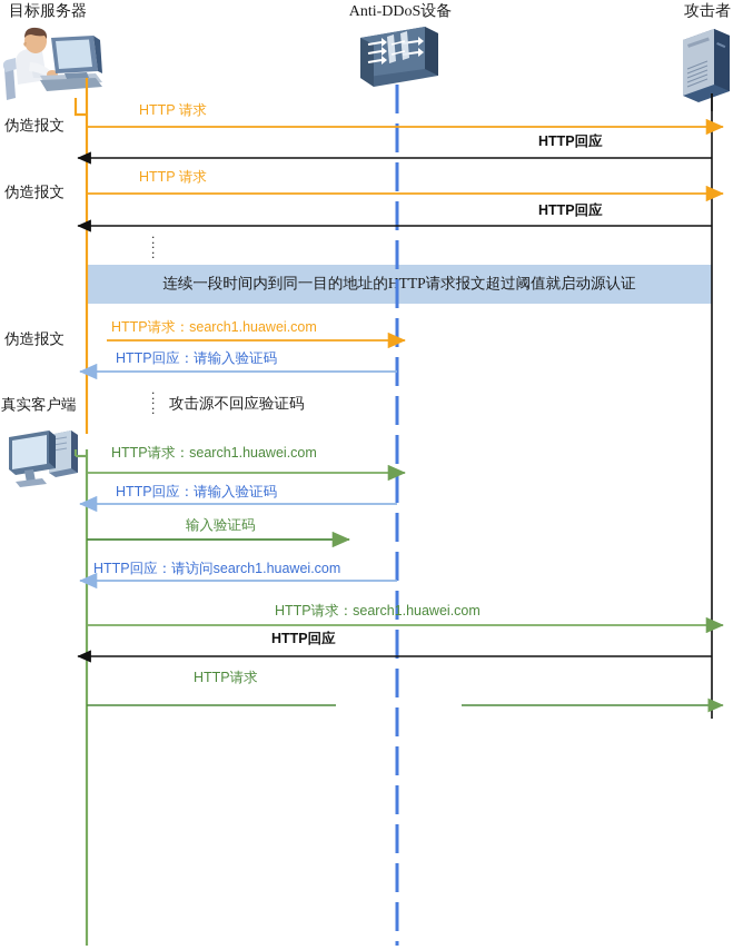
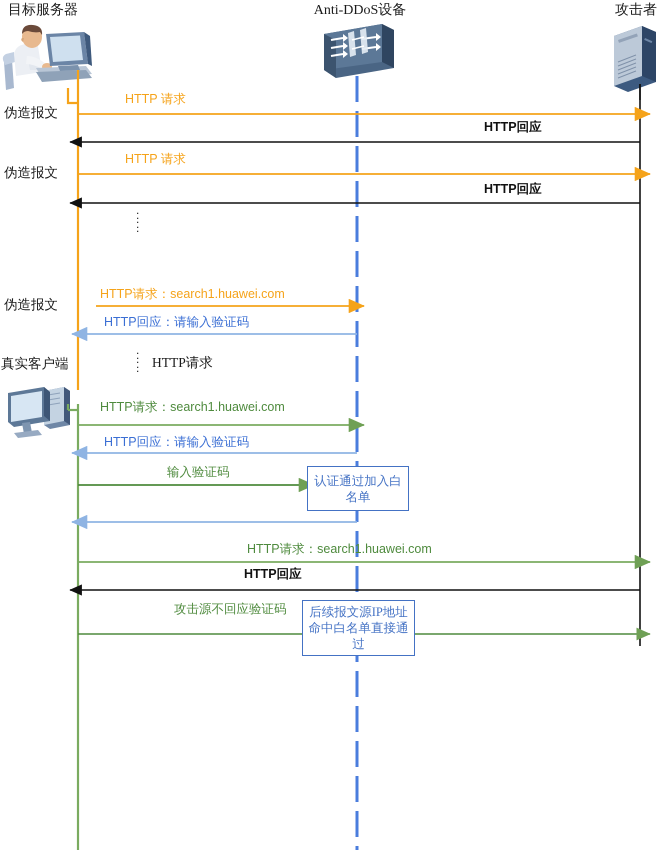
  目标服务器
  Anti-DDoS设备
  攻击者
  伪造报文
  伪造报文
  伪造报文
  真实客户端
- 连续一段时间内到同一目的地址的HTTP请求报文超过阈值就启动源认证
  .
  .
  .
  .
  .
  .
  .
  .
  .
  .
  HTTP 请求
  HTTP回应
  HTTP 请求
  HTTP回应
  HTTP请求：search1.huawei.com
  HTTP回应：请输入验证码
- 攻击源不回应验证码
+ HTTP请求
  HTTP请求：search1.huawei.com
  HTTP回应：请输入验证码
  输入验证码
- HTTP回应：请访问search1.huawei.com
  HTTP请求：search1.huawei.com
  HTTP回应
- HTTP请求
+ 攻击源不回应验证码
+ 认证通过加入白名单
+ 后续报文源IP地址命中白名单直接通过
